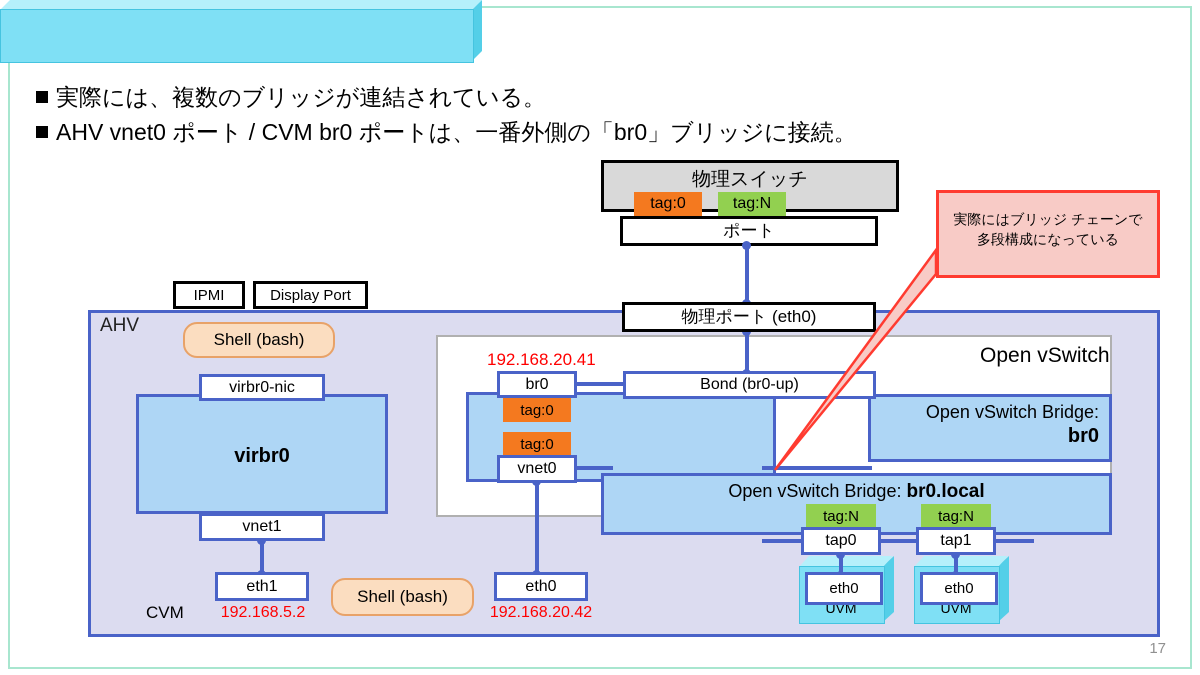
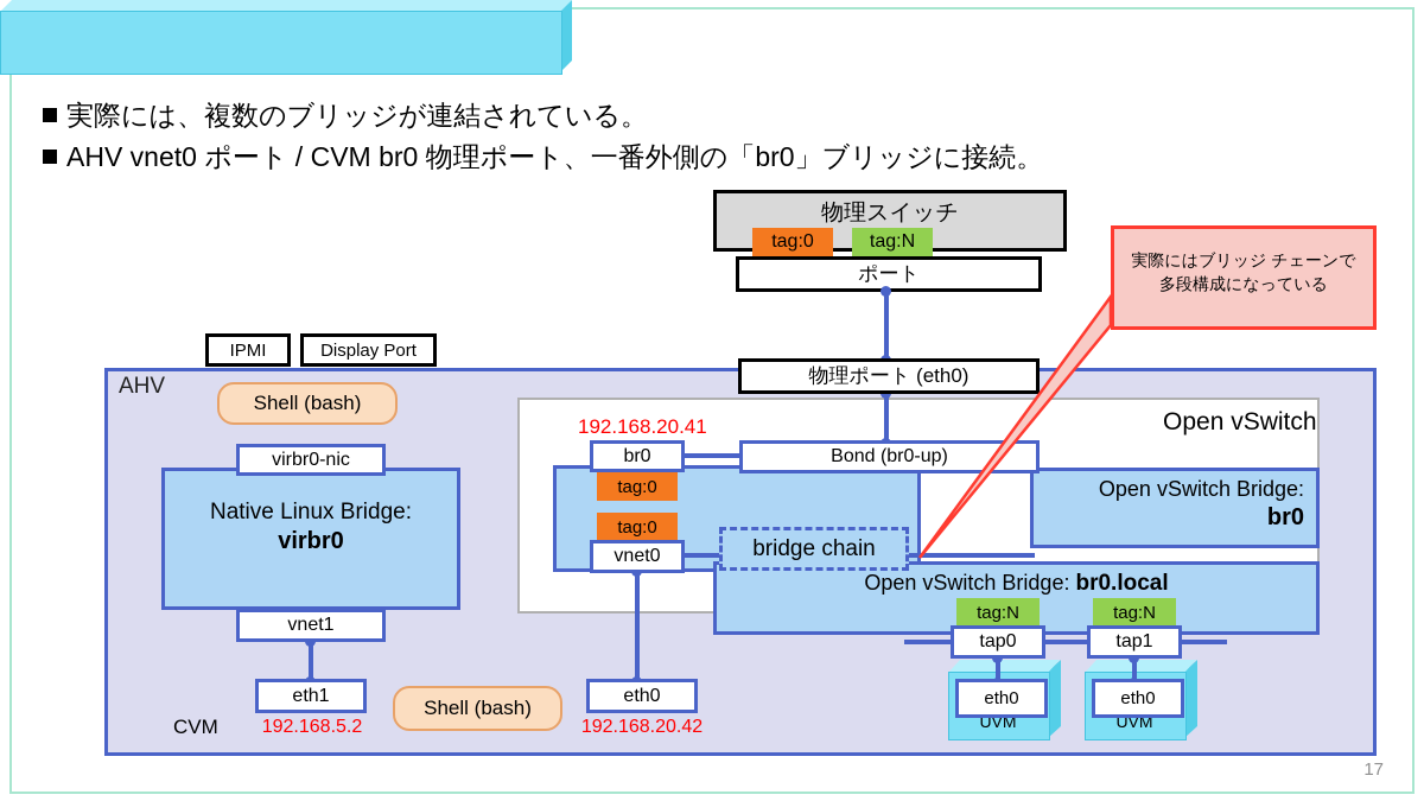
  実際には、複数のブリッジが連結されている。
- AHV vnet0 ポート / CVM br0 ポートは、一番外側の「br0」ブリッジに接続。
+ AHV vnet0 ポート / CVM br0 物理ポート、一番外側の「br0」ブリッジに接続。
  物理スイッチ
  tag:0
  tag:N
  ポート
  実際にはブリッジ チェーンで
  多段構成になっている
  物理ポート (eth0)
  IPMI
  Display Port
  AHV
  Shell (bash)
  Open vSwitch
  Open vSwitch Bridge:
  br0
  Open vSwitch Bridge: br0.local
+ bridge chain
+ Native Linux Bridge:
  virbr0
  virbr0-nic
  vnet1
  192.168.20.41
  br0
  tag:0
  tag:0
  vnet0
  Bond (br0-up)
  tag:N
  tap0
  tag:N
  tap1
  UVM
  eth0
  UVM
  eth0
  CVM
  eth1
  192.168.5.2
  Shell (bash)
  eth0
  192.168.20.42
  17
